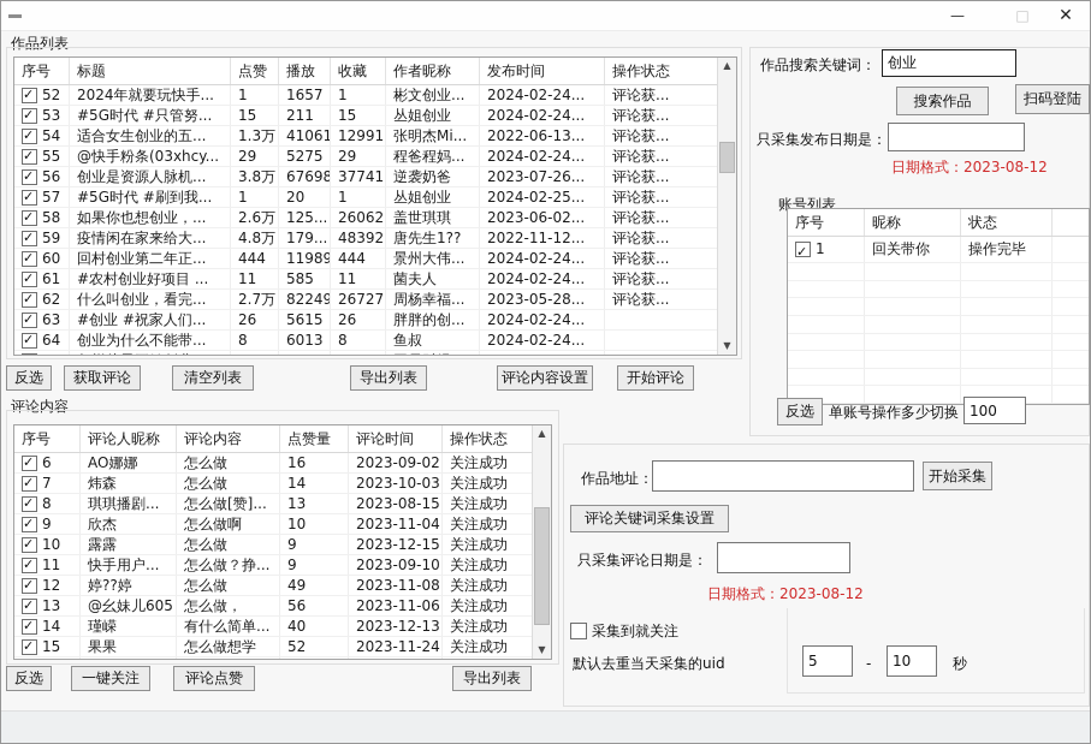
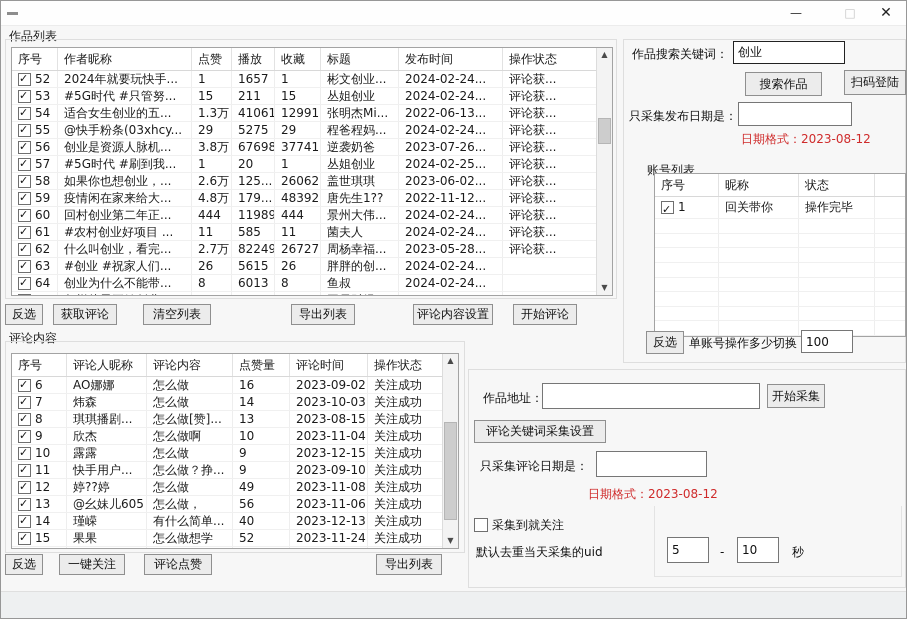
  —
  □
  ✕
  作品列表
  序号
- 标题
+ 作者昵称
  点赞
  播放
  收藏
- 作者昵称
+ 标题
  发布时间
  操作状态
  52
  2024年就要玩快手...
  1
  1657
  1
  彬文创业...
  2024-02-24...
  评论获...
  53
  #5G时代 #只管努...
  15
  211
  15
  丛姐创业
  2024-02-24...
  评论获...
  54
  适合女生创业的五...
  1.3万
  41061
  12991
  张明杰Mi...
  2022-06-13...
  评论获...
  55
  @快手粉条(03xhcy...
  29
  5275
  29
  程爸程妈...
  2024-02-24...
  评论获...
  56
  创业是资源人脉机...
  3.8万
  67698
  37741
  逆袭奶爸
  2023-07-26...
  评论获...
  57
  #5G时代 #刷到我...
  1
  20
  1
  丛姐创业
  2024-02-25...
  评论获...
  58
  如果你也想创业，...
  2.6万
  125...
  26062
  盖世琪琪
  2023-06-02...
  评论获...
  59
  疫情闲在家来给大...
  4.8万
  179...
  48392
  唐先生1??
  2022-11-12...
  评论获...
  60
  回村创业第二年正...
  444
  11989
  444
  景州大伟...
  2024-02-24...
  评论获...
  61
  #农村创业好项目 ...
  11
  585
  11
  菌夫人
  2024-02-24...
  评论获...
  62
  什么叫创业，看完...
  2.7万
  82249
  26727
  周杨幸福...
  2023-05-28...
  评论获...
  63
  #创业 #祝家人们...
  26
  5615
  26
  胖胖的创...
  2024-02-24...
  64
  创业为什么不能带...
  8
  6013
  8
  鱼叔
  2024-02-24...
  ▲
  ▼
  反选
  获取评论
  清空列表
  导出列表
  评论内容设置
  开始评论
  评论内容
  序号
  评论人昵称
  评论内容
  点赞量
  评论时间
  操作状态
  6
  AO娜娜
  怎么做
  16
  2023-09-02.
  关注成功
  7
  炜森
  怎么做
  14
  2023-10-03.
  关注成功
  8
  琪琪播剧...
  怎么做[赞]...
  13
  2023-08-15.
  关注成功
  9
  欣杰
  怎么做啊
  10
  2023-11-04.
  关注成功
  10
  露露
  怎么做
  9
  2023-12-15.
  关注成功
  11
  快手用户...
  怎么做？挣...
  9
  2023-09-10.
  关注成功
  12
  婷??婷
  怎么做
  49
  2023-11-08.
  关注成功
  13
  @幺妹儿605
  怎么做，
  56
  2023-11-06.
  关注成功
  14
  瑾嵘
  有什么简单...
  40
  2023-12-13.
  关注成功
  15
  果果
  怎么做想学
  52
  2023-11-24.
  关注成功
  ▲
  ▼
  反选
  一键关注
  评论点赞
  导出列表
  作品搜索关键词：
  创业
  搜索作品
  扫码登陆
  只采集发布日期是：
  日期格式：2023-08-12
  账号列表
  序号
  昵称
  状态
  1
  回关带你
  操作完毕
  反选
  单账号操作多少切换
  100
  作品地址：
  开始采集
  评论关键词采集设置
  只采集评论日期是：
  日期格式：2023-08-12
  采集到就关注
  默认去重当天采集的uid
  5
  -
  10
  秒
